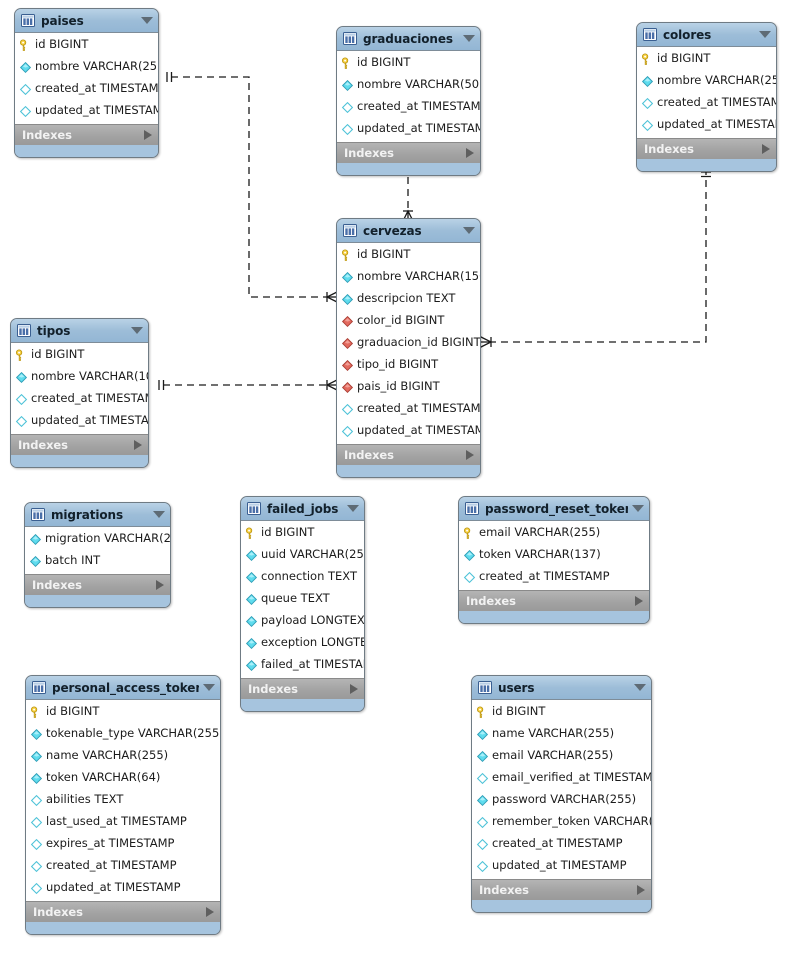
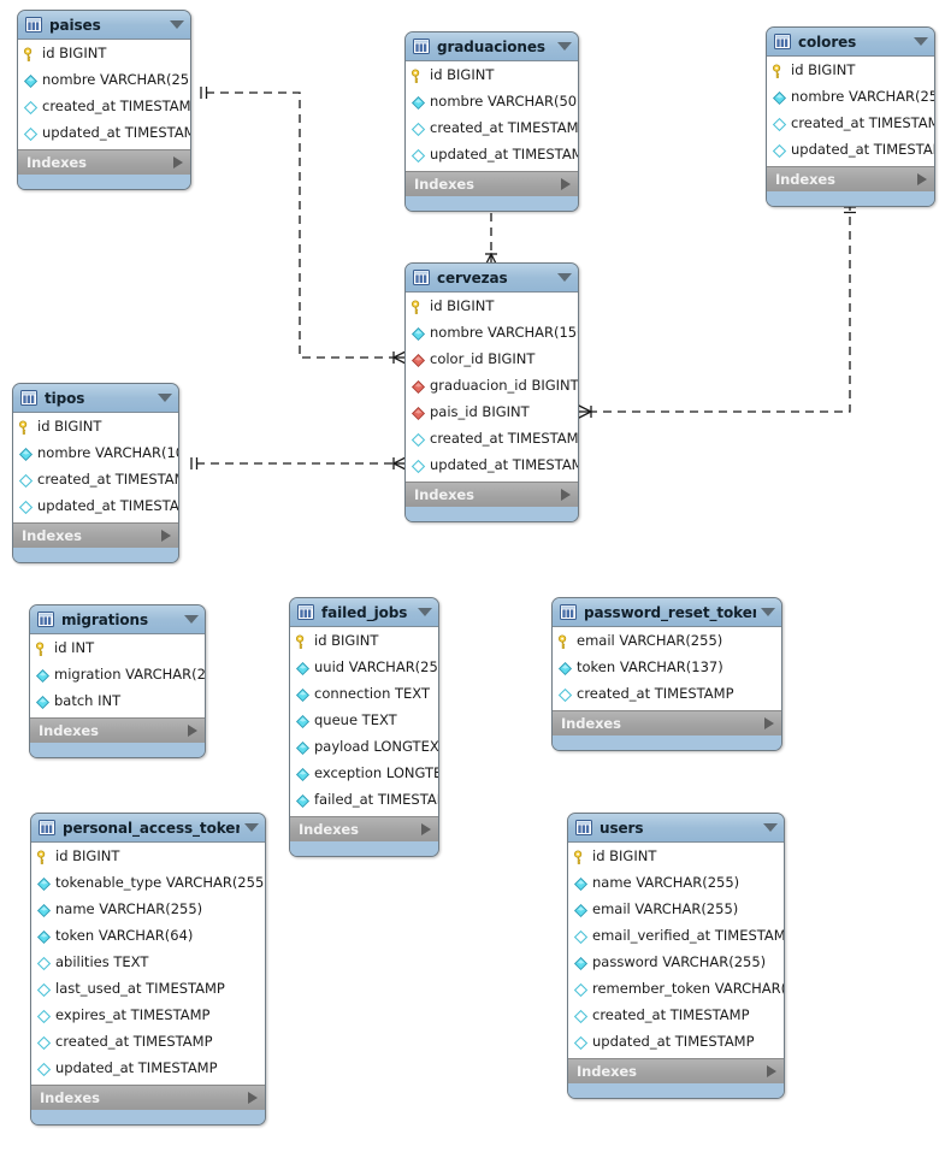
  paises
  id BIGINT
  nombre VARCHAR(25
  created_at TIMESTAM
  updated_at TIMESTAM
  Indexes
  graduaciones
  id BIGINT
  nombre VARCHAR(50
  created_at TIMESTAM
  updated_at TIMESTAM
  Indexes
  colores
  id BIGINT
  nombre VARCHAR(25
  created_at TIMESTAM
  updated_at TIMESTA
  Indexes
  cervezas
  id BIGINT
  nombre VARCHAR(15
- descripcion TEXT
  color_id BIGINT
  graduacion_id BIGINT
- tipo_id BIGINT
  pais_id BIGINT
  created_at TIMESTAM
  updated_at TIMESTAM
  Indexes
  tipos
  id BIGINT
  nombre VARCHAR(1
  created_at TIMESTA
  updated_at TIMESTA
  Indexes
  migrations
+ id INT
  migration VARCHAR(2
  batch INT
  Indexes
  failed_jobs
  id BIGINT
  uuid VARCHAR(25
  connection TEXT
  queue TEXT
  payload LONGTEX
  exception LONGTE
  failed_at TIMESTA
  Indexes
  password_reset_toke
  email VARCHAR(255)
  token VARCHAR(137)
  created_at TIMESTAMP
  Indexes
  personal_access_toke
  id BIGINT
  tokenable_type VARCHAR(255
  name VARCHAR(255)
  token VARCHAR(64)
  abilities TEXT
  last_used_at TIMESTAMP
  expires_at TIMESTAMP
  created_at TIMESTAMP
  updated_at TIMESTAMP
  Indexes
  users
  id BIGINT
  name VARCHAR(255)
  email VARCHAR(255)
  email_verified_at TIMESTAM
  password VARCHAR(255)
  remember_token VARCHAR(
  created_at TIMESTAMP
  updated_at TIMESTAMP
  Indexes
